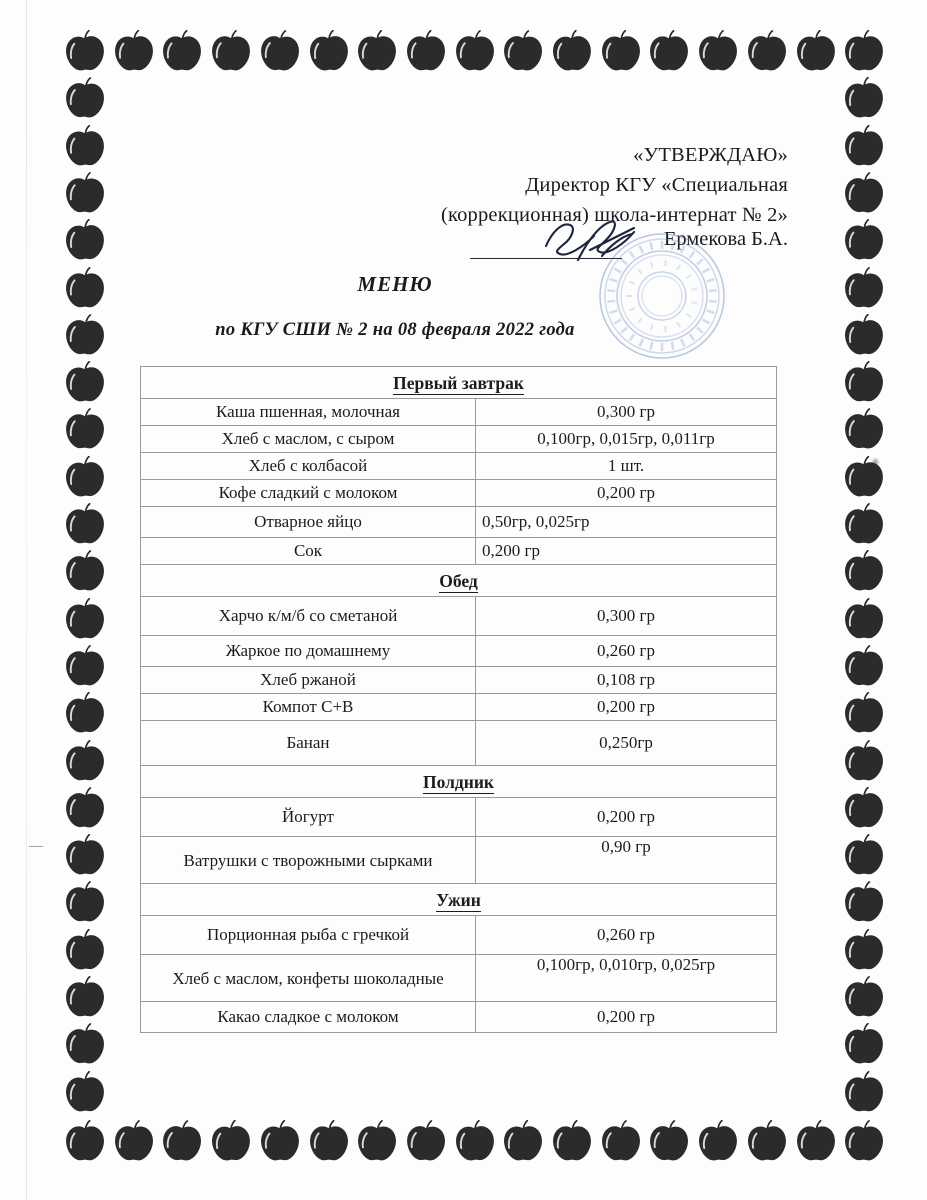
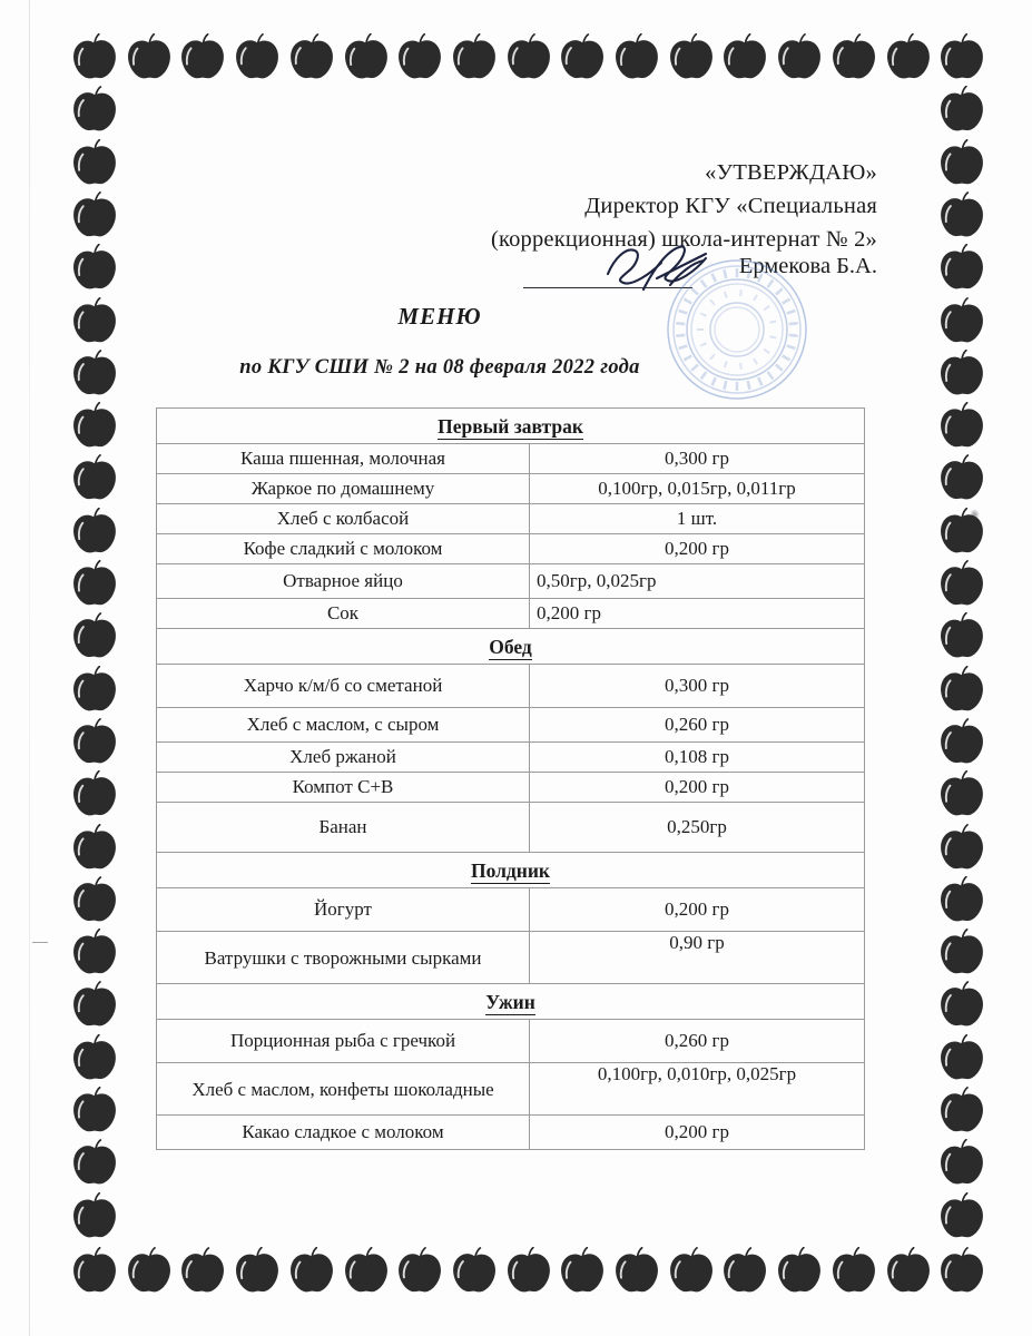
  «УТВЕРЖДАЮ»
  Директор КГУ «Специальная
  (коррекционная) школа-интернат № 2»
  Ермекова Б.А.
  МЕНЮ
  по КГУ СШИ № 2 на 08 февраля 2022 года
  Первый завтрак
  Каша пшенная, молочная	0,300 гр
- Хлеб с маслом, с сыром	0,100гр, 0,015гр, 0,011гр
+ Жаркое по домашнему	0,100гр, 0,015гр, 0,011гр
  Хлеб с колбасой	1 шт.
  Кофе сладкий с молоком	0,200 гр
  Отварное яйцо	0,50гр, 0,025гр
  Сок	0,200 гр
  Обед
  Харчо к/м/б со сметаной	0,300 гр
- Жаркое по домашнему	0,260 гр
+ Хлеб с маслом, с сыром	0,260 гр
  Хлеб ржаной	0,108 гр
  Компот С+В	0,200 гр
  Банан	0,250гр
  Полдник
  Йогурт	0,200 гр
  Ватрушки с творожными сырками	0,90 гр
  Ужин
  Порционная рыба с гречкой	0,260 гр
  Хлеб с маслом, конфеты шоколадные	0,100гр, 0,010гр, 0,025гр
  Какао сладкое с молоком	0,200 гр
